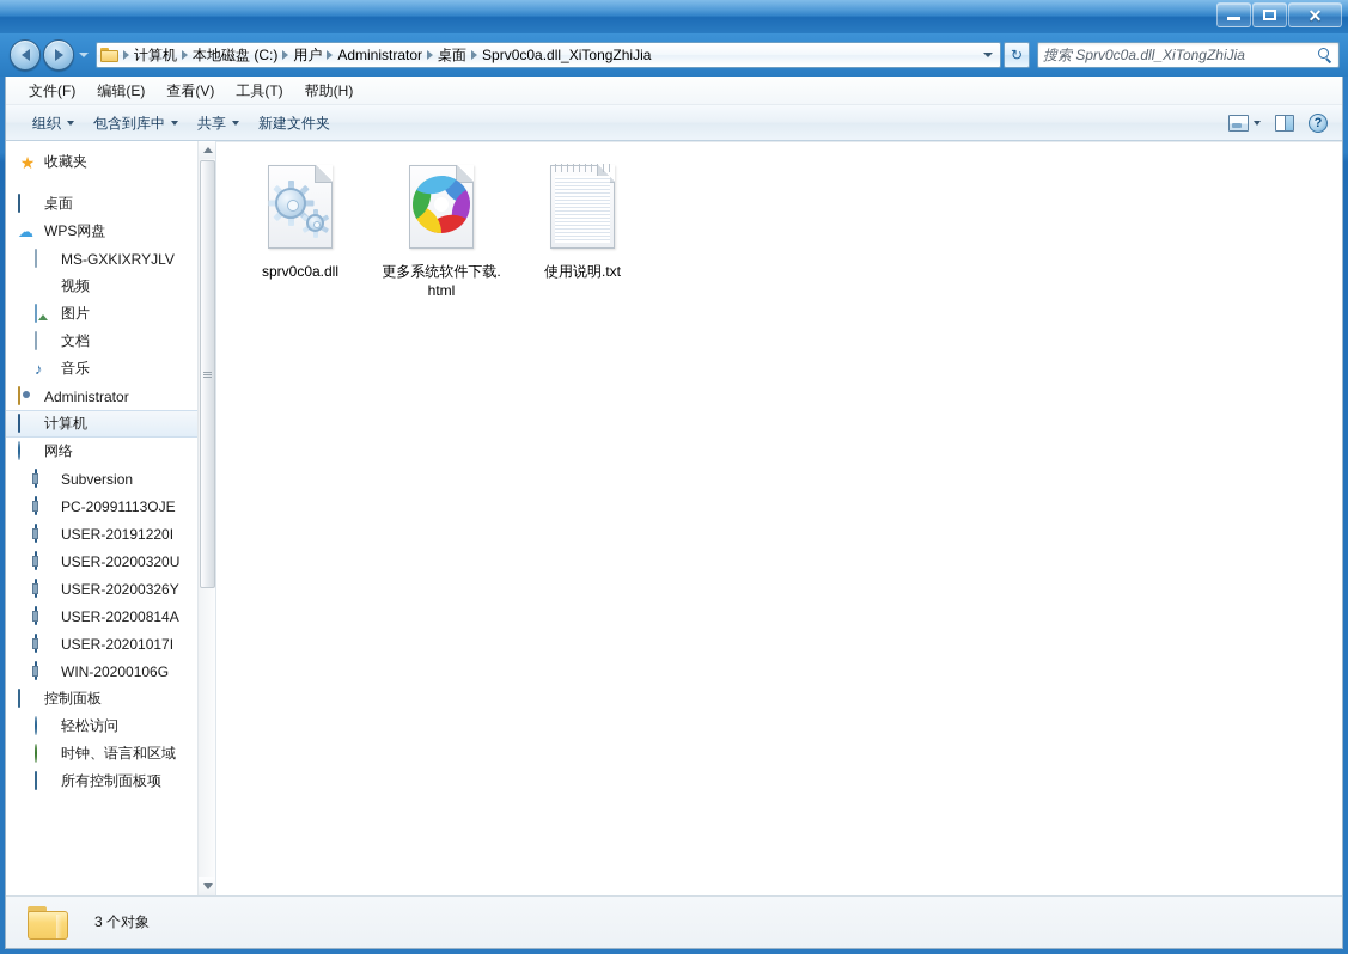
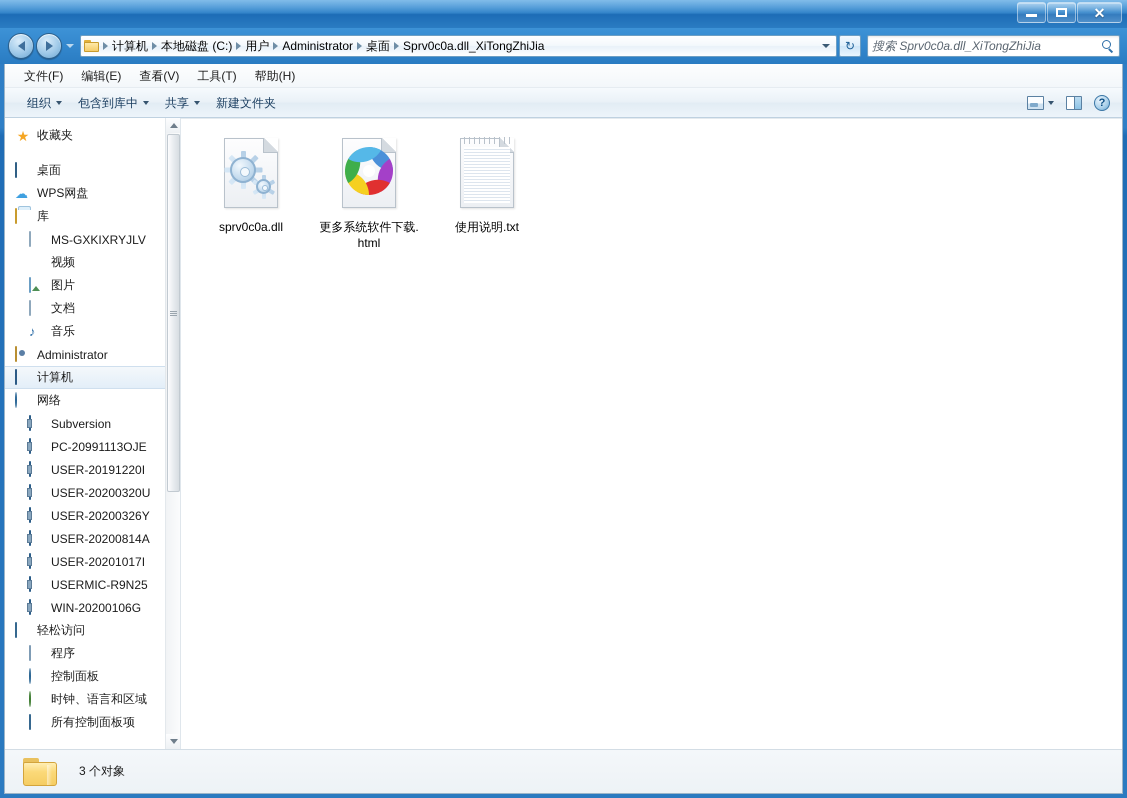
  ✕
  计算机
  本地磁盘 (C:)
  用户
  Administrator
  桌面
  Sprv0c0a.dll_XiTongZhiJia
  ↻
  搜索 Sprv0c0a.dll_XiTongZhiJia
  文件(F)
  编辑(E)
  查看(V)
  工具(T)
  帮助(H)
  组织
  包含到库中
  共享
  新建文件夹
  ?
  ★
  收藏夹
  桌面
  ☁
  WPS网盘
+ 库
  MS-GXKIXRYJLV
  视频
  图片
  文档
  ♪
  音乐
  Administrator
  计算机
  网络
  Subversion
  PC-20991113OJE
  USER-20191220I
  USER-20200320U
  USER-20200326Y
  USER-20200814A
  USER-20201017I
+ USERMIC-R9N25
  WIN-20200106G
- 控制面板
+ 轻松访问
+ 程序
- 轻松访问
+ 控制面板
  时钟、语言和区域
  所有控制面板项
  sprv0c0a.dll
  更多系统软件下载.html
  使用说明.txt
  3 个对象
